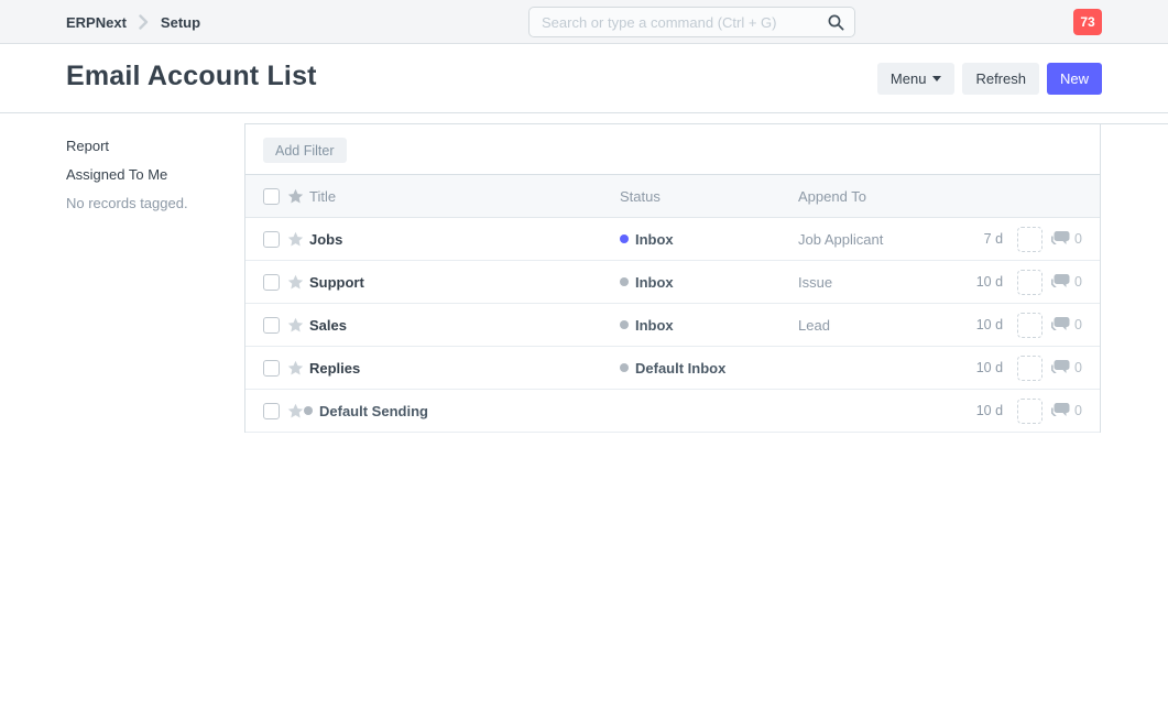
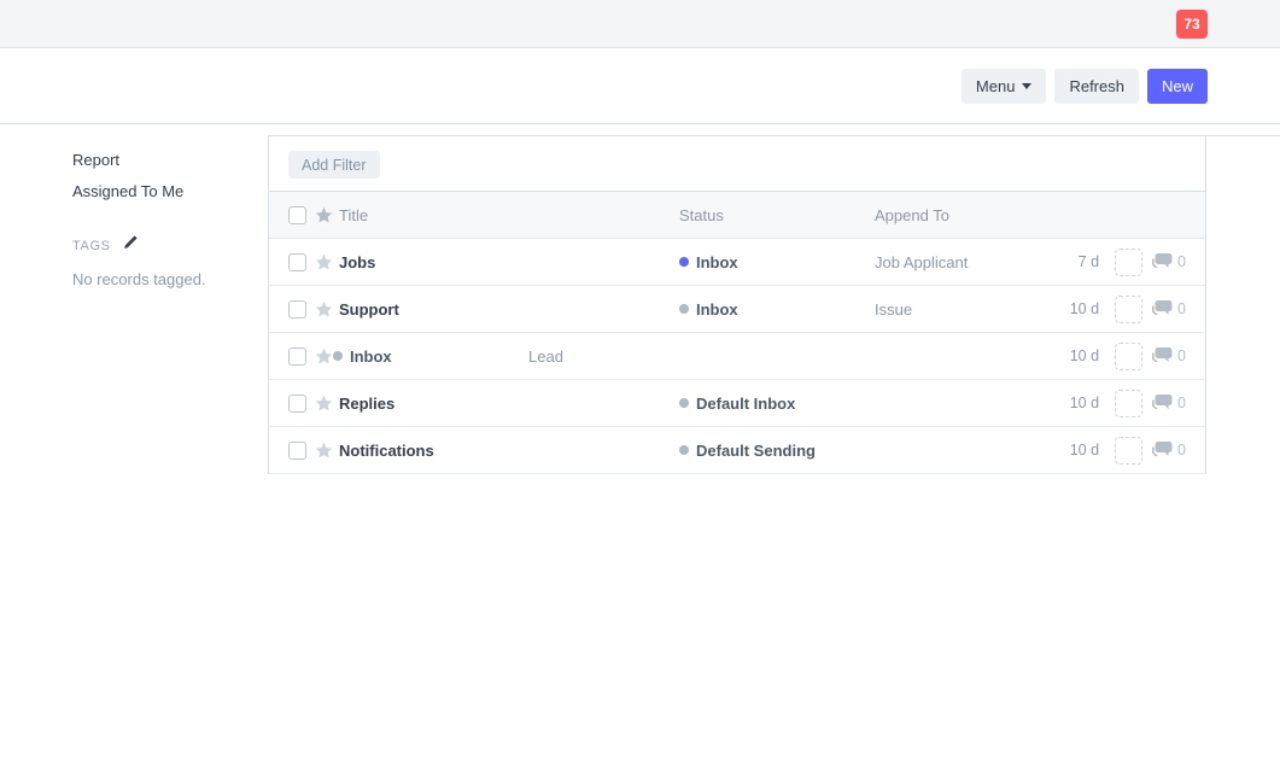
- ERPNext
- Setup
- Search or type a command (Ctrl + G)
  73
- Email Account List
  Menu
  Refresh
  New
  Report
  Assigned To Me
+ TAGS
  No records tagged.
  Add Filter
  Title
  Status
  Append To
  Jobs
  Inbox
  Job Applicant
  7 d
  0
  Support
  Inbox
  Issue
  10 d
  0
- Sales
  Inbox
  Lead
  10 d
  0
  Replies
  Default Inbox
  10 d
  0
+ Notifications
  Default Sending
  10 d
  0
